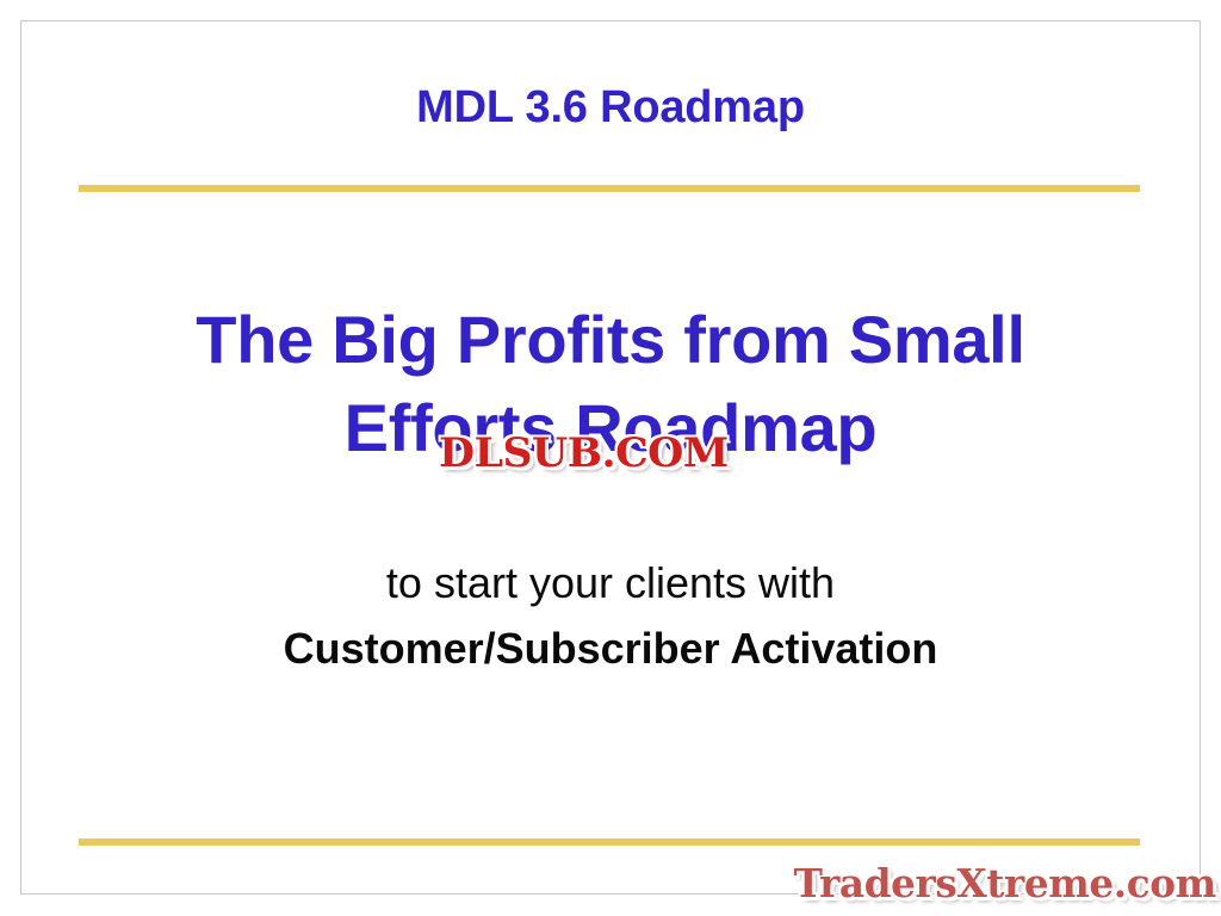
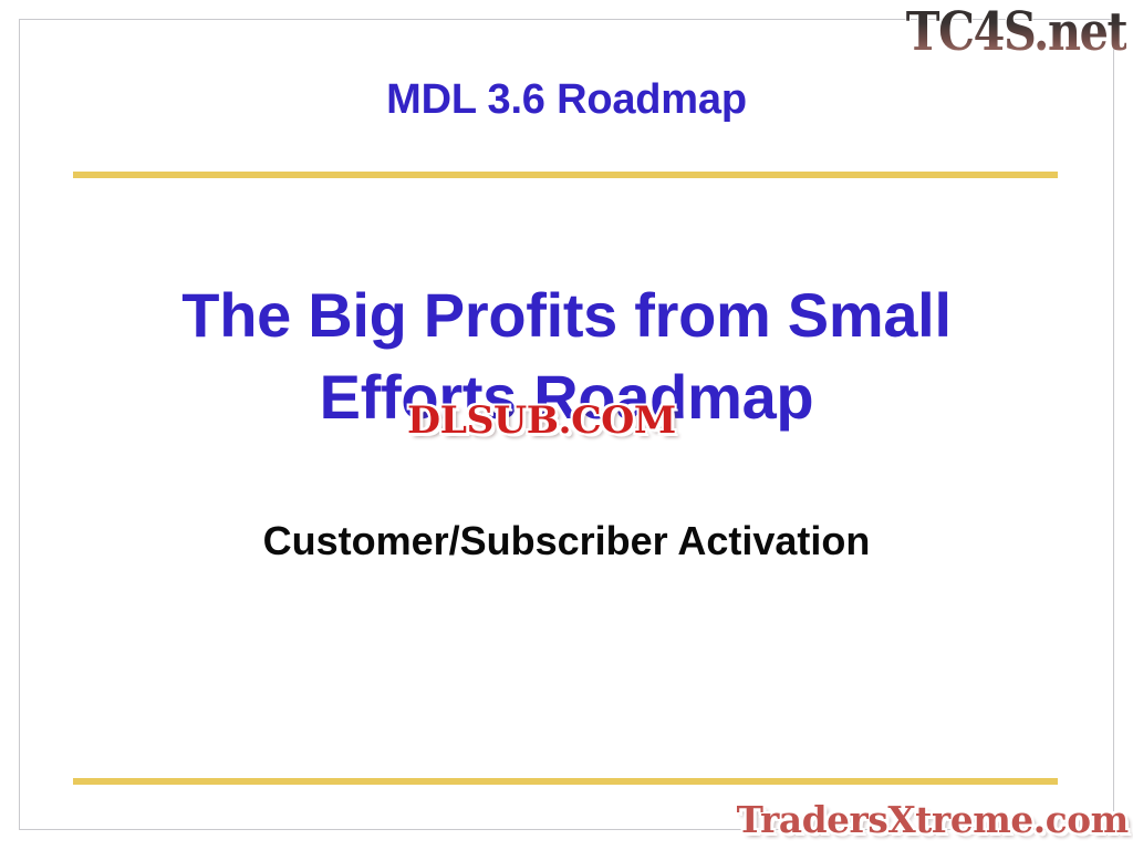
  MDL 3.6 Roadmap
  The Big Profits from Small
  Efforts Roadmap
- to start your clients with
  Customer/Subscriber Activation
+ TC4S.net
  DLSUB.COM
  TradersXtreme.com
